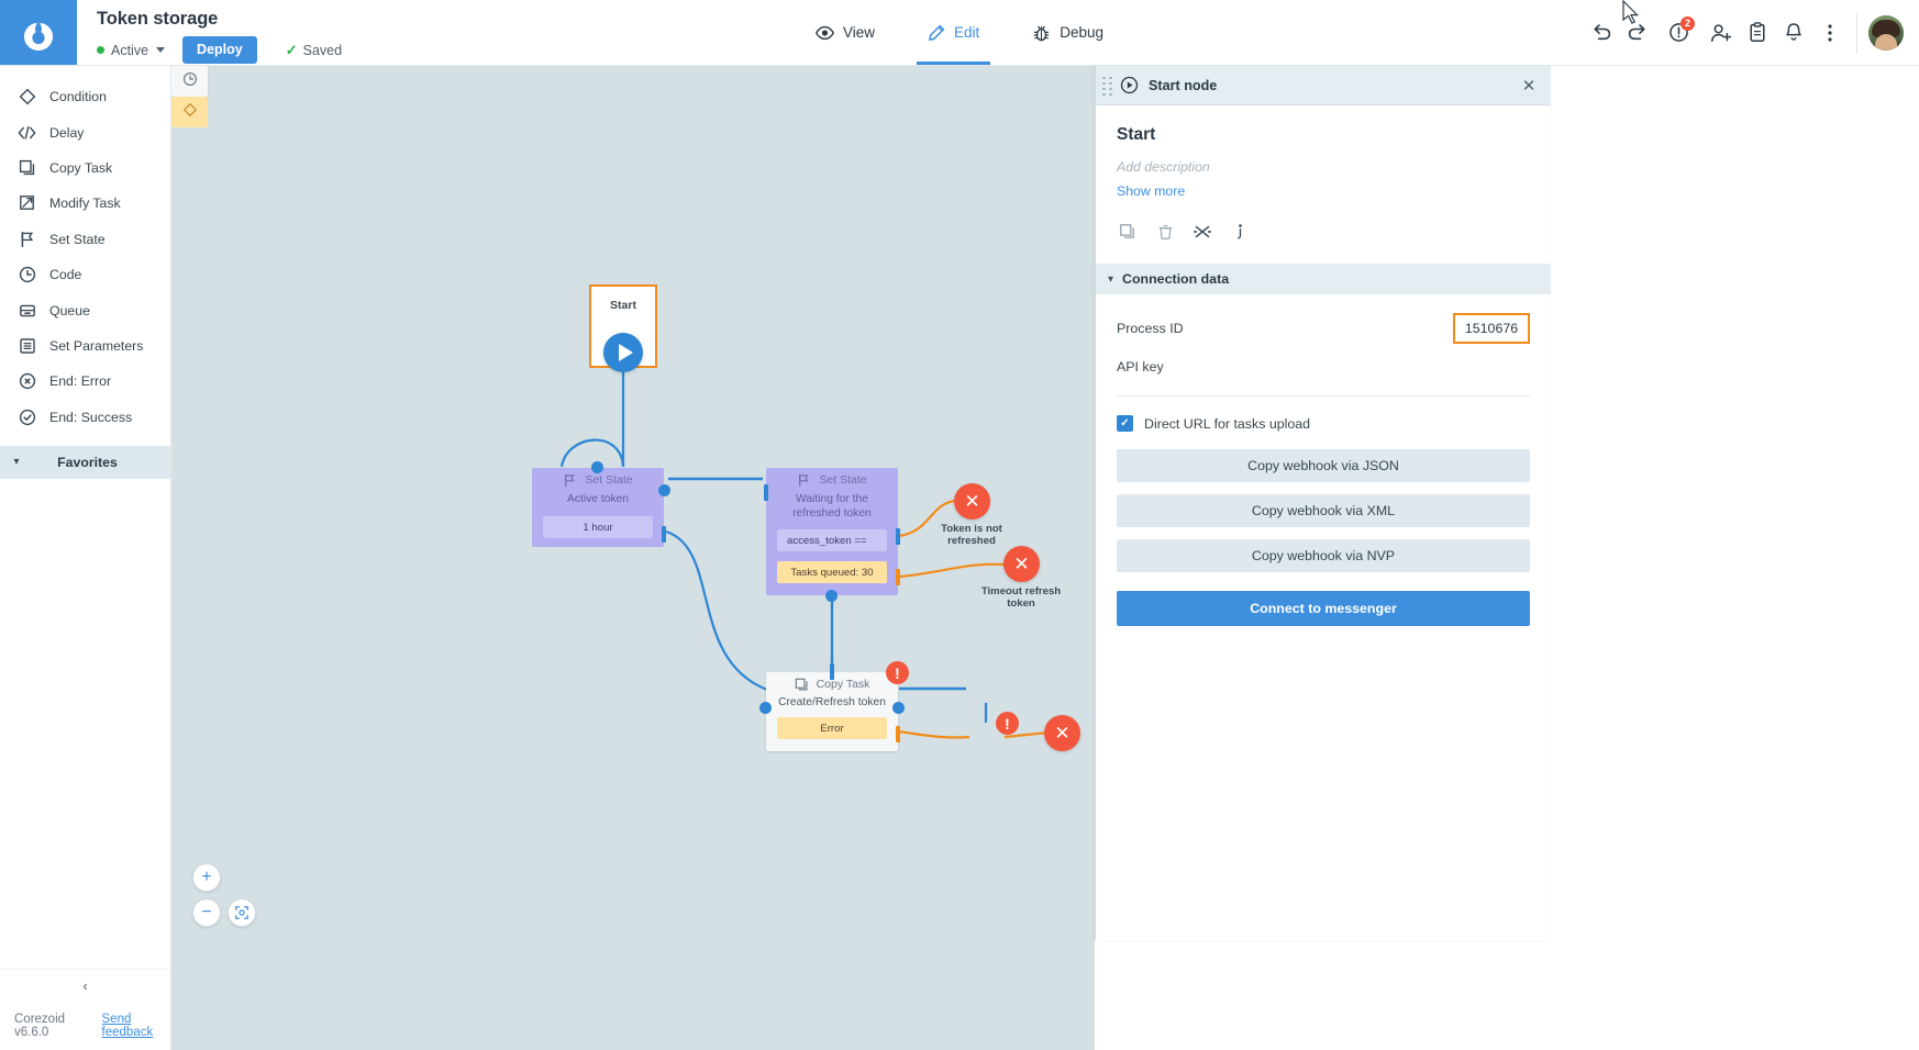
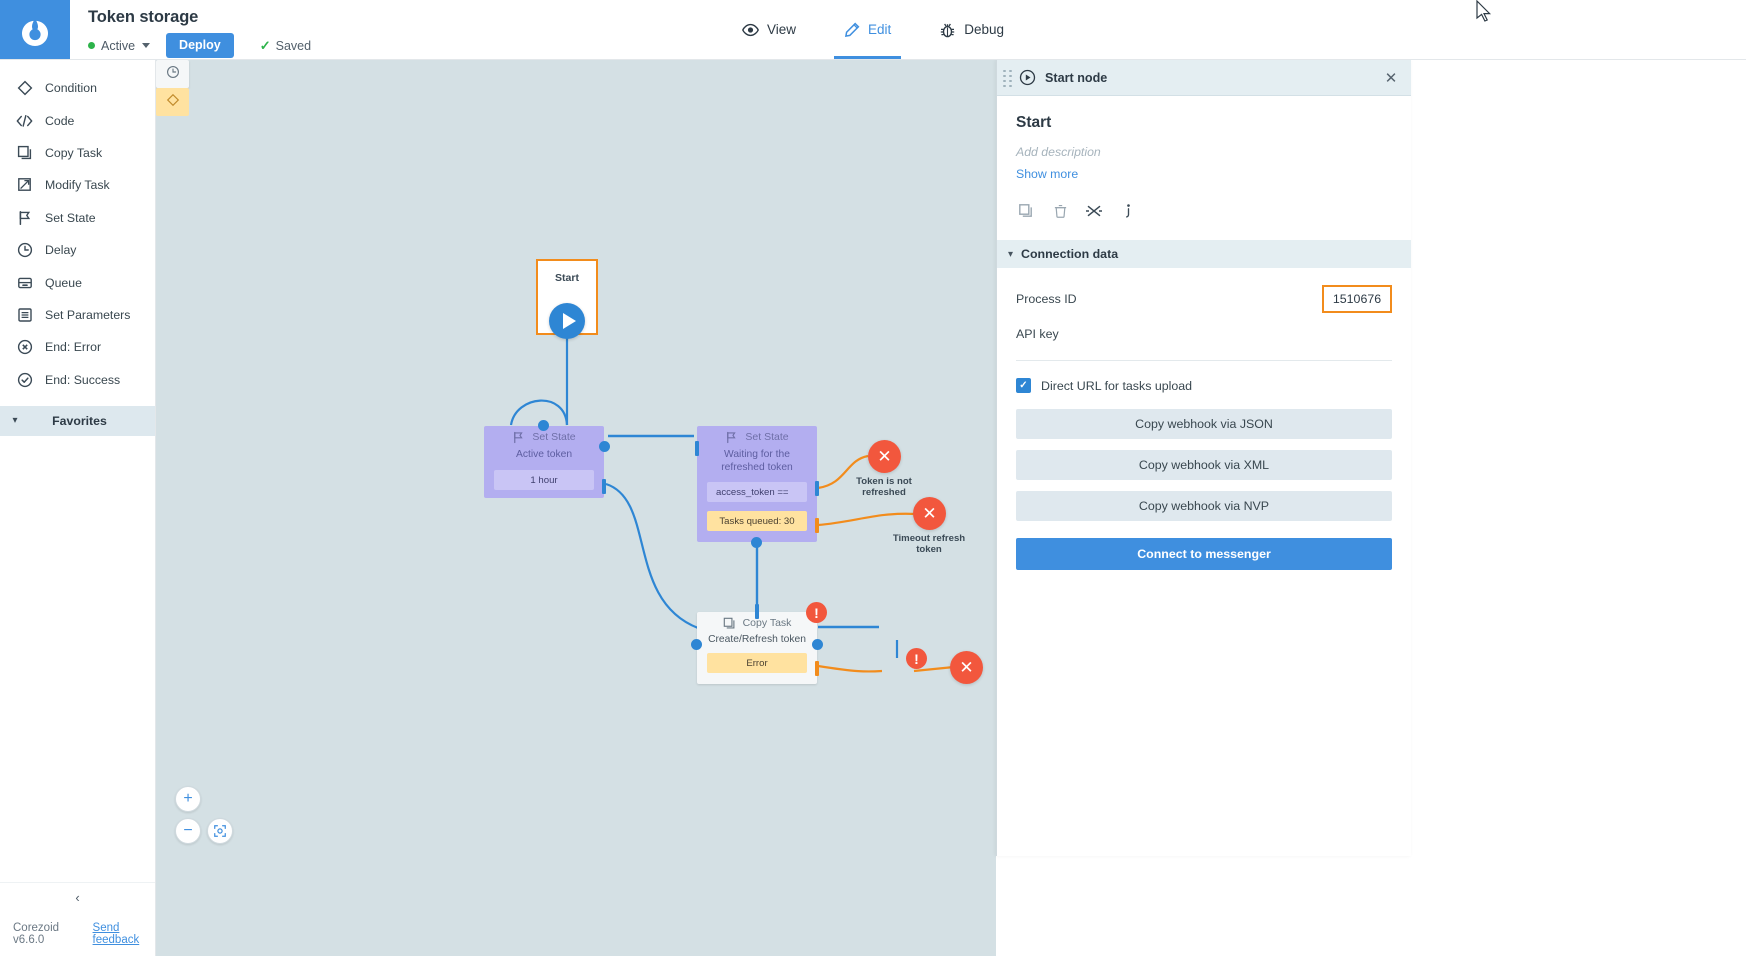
  Token storage
  Active
  Deploy
  ✓
  Saved
  View
  Edit
  Debug
- 2
  Condition
- Delay
+ Code
  Copy Task
  Modify Task
  Set State
- Code
+ Delay
  Queue
  Set Parameters
  End: Error
  End: Success
  ▾
  Favorites
  ‹
  Corezoid v6.6.0
  Send feedback
  Start
  Set State
  Active token
  1 hour
  Set State
  Waiting for the refreshed token
  access_token ==
  Tasks queued: 30
  ✕
  Token is not refreshed
  ✕
  Timeout refresh token
  Copy Task
  Create/Refresh token
  Error
  !
  !
  ✕
  +
  −
  Start node
  ✕
  Start
  Add description
  Show more
  ▾
  Connection data
  Process ID
  1510676
  API key
  ✓
  Direct URL for tasks upload
  Copy webhook via JSON Copy webhook via XML Copy webhook via NVP Connect to messenger
